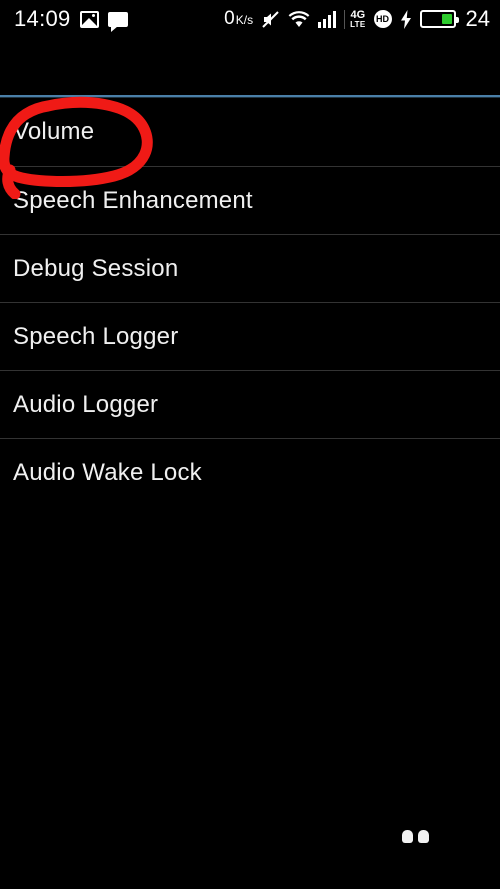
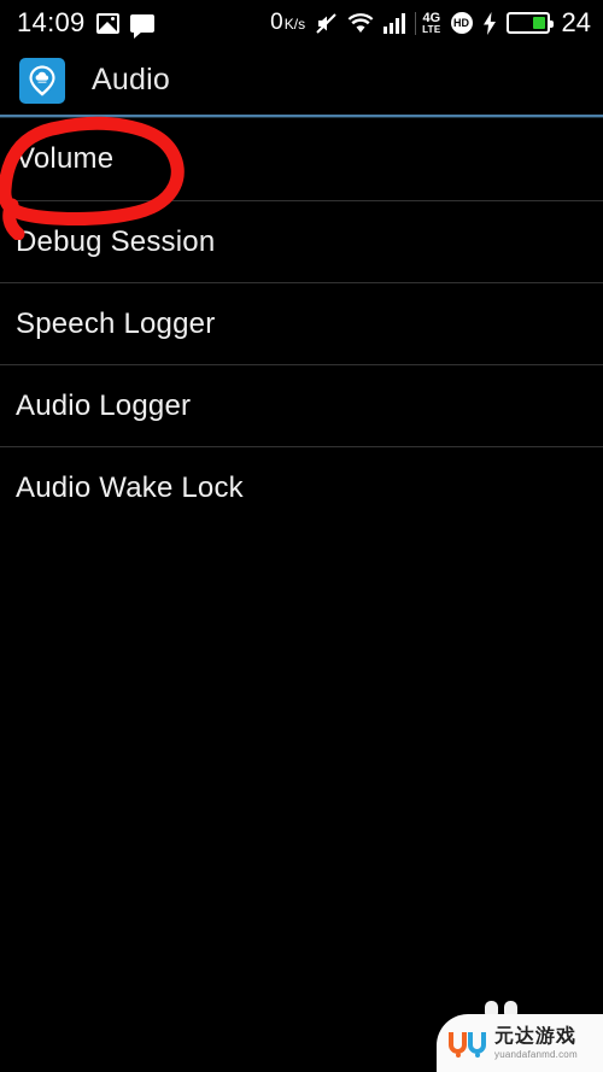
  14:09
  0
  K/s
  4G
  LTE
  HD
  24
+ Audio
  Volume
- Speech Enhancement
  Debug Session
  Speech Logger
  Audio Logger
  Audio Wake Lock
+ 元达游戏
+ yuandafanmd.com
